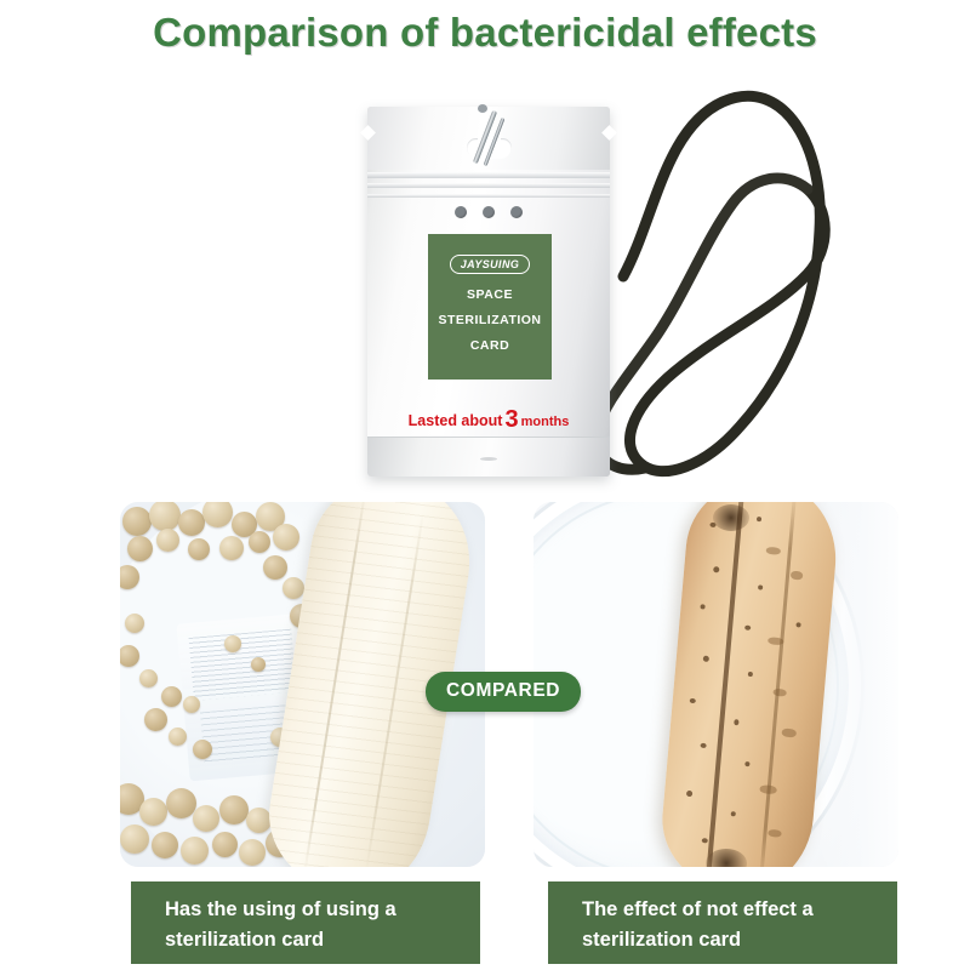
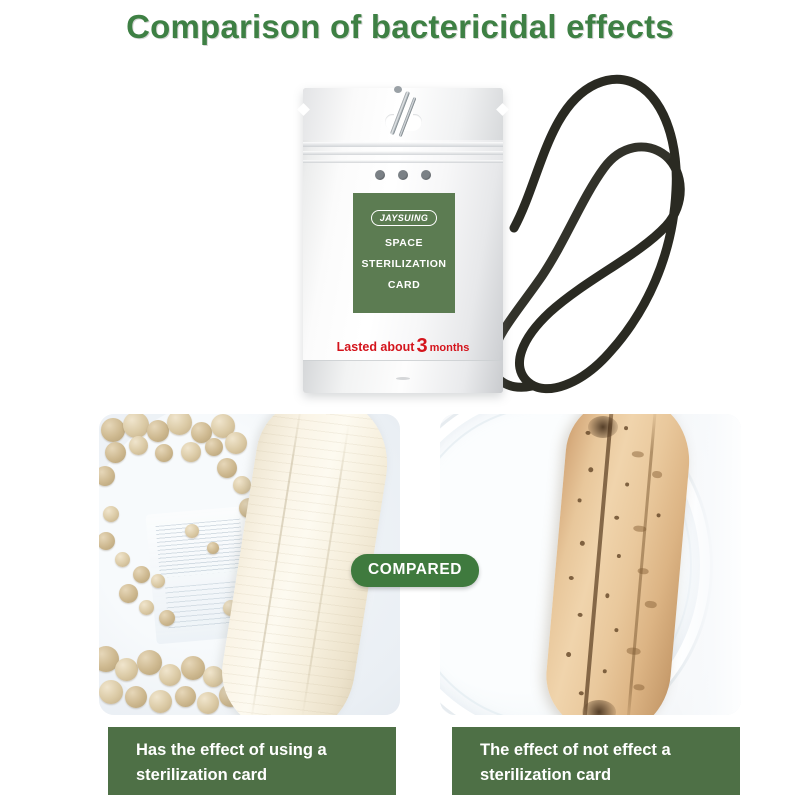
  Comparison of bactericidal effects
  JAYSUING
  SPACE
  STERILIZATION
  CARD
  Lasted about 3 months
  COMPARED
- Has the using of using a
+ Has the effect of using a
  sterilization card
  The effect of not effect a
  sterilization card
